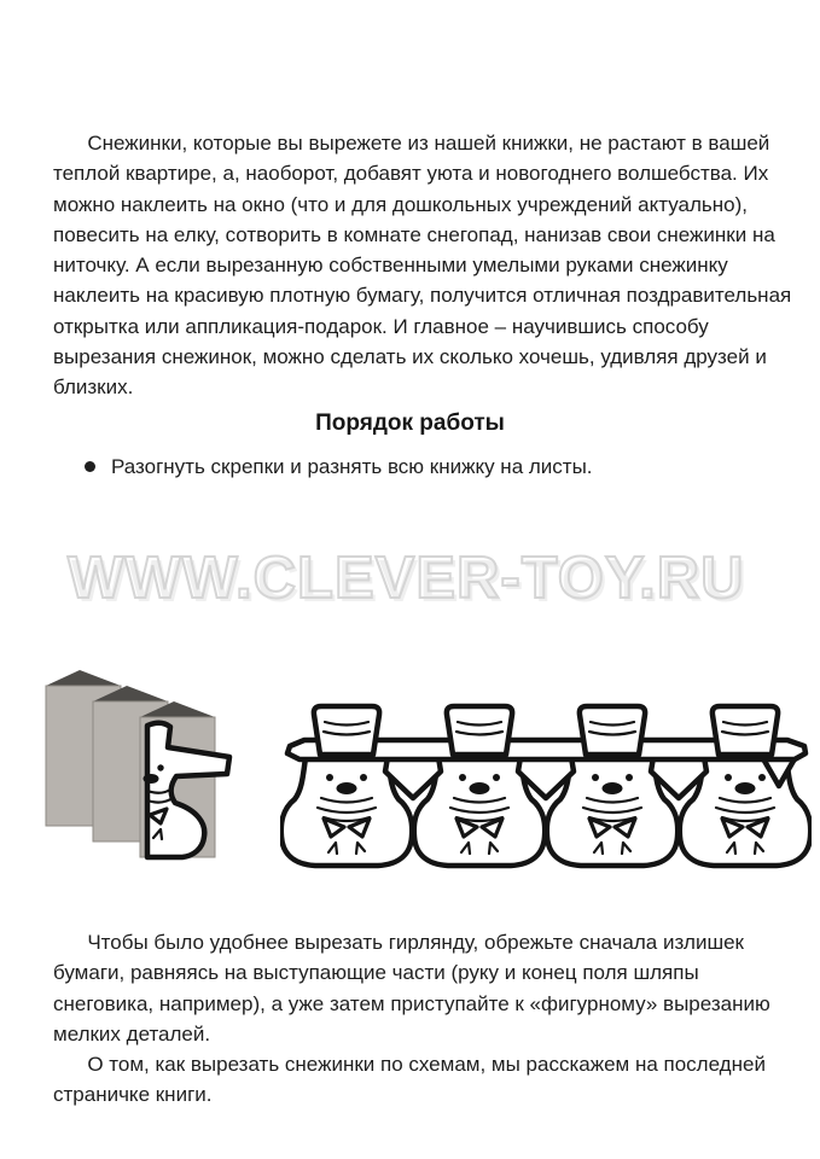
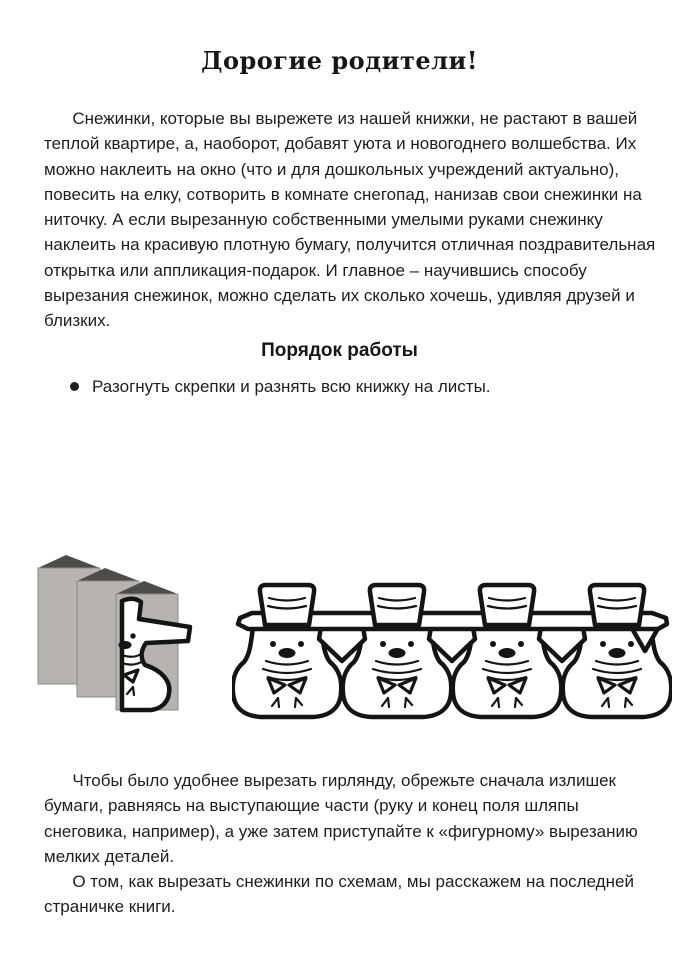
+ Дорогие родители!
  Снежинки, которые вы вырежете из нашей книжки, не растают в вашей
  теплой квартире, а, наоборот, добавят уюта и новогоднего волшебства. Их
  можно наклеить на окно (что и для дошкольных учреждений актуально),
  повесить на елку, сотворить в комнате снегопад, нанизав свои снежинки на
  ниточку. А если вырезанную собственными умелыми руками снежинку
  наклеить на красивую плотную бумагу, получится отличная поздравительная
  открытка или аппликация-подарок. И главное – научившись способу
  вырезания снежинок, можно сделать их сколько хочешь, удивляя друзей и
  близких.
  Порядок работы
  Разогнуть скрепки и разнять всю книжку на листы.
- WWW.CLEVER-TOY.RU
  Чтобы было удобнее вырезать гирлянду, обрежьте сначала излишек
  бумаги, равняясь на выступающие части (руку и конец поля шляпы
  снеговика, например), а уже затем приступайте к «фигурному» вырезанию
  мелких деталей.
  О том, как вырезать снежинки по схемам, мы расскажем на последней
  страничке книги.
